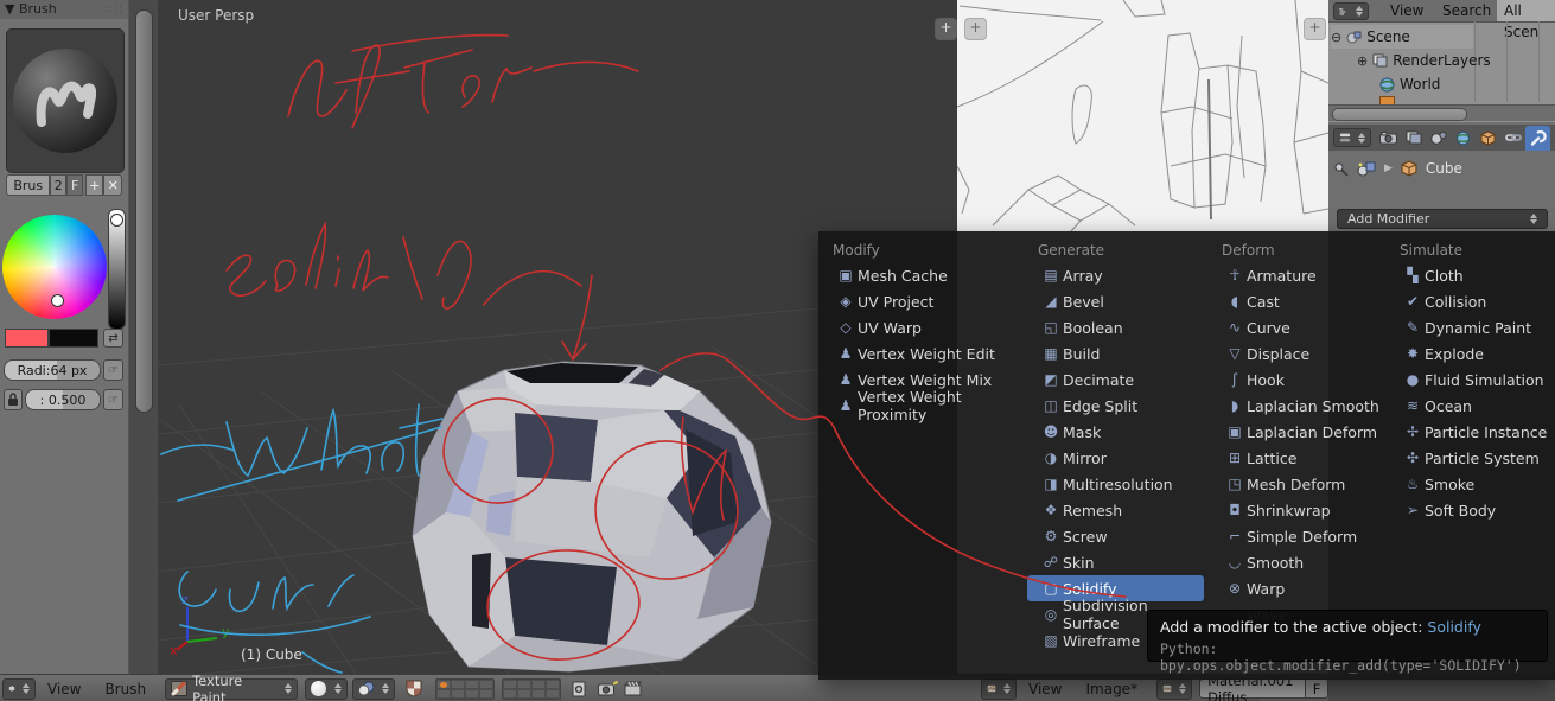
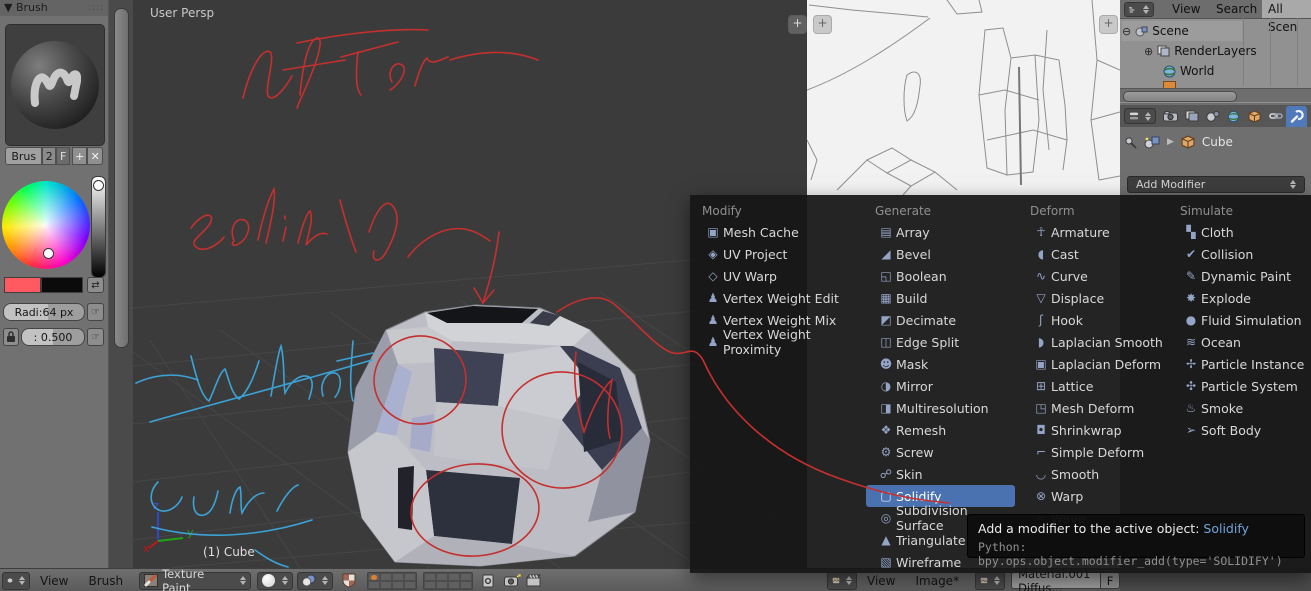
  ▼ Brush
  Brus
  2
  F
  +
  ✕
  ⇄
  Radi:64 px
  ☞
  : 0.500
  ☞
  z
  y
  x
  User Persp
  (1) Cube
  +
  +
  +
  View
  Search
  All Scen
  ⊖
  Scene
  ⊕
  RenderLayers
  World
  ▶
  Cube
  Add Modifier
  Modify
  ▣
  Mesh Cache
  ◈
  UV Project
  ◇
  UV Warp
  ♟
  Vertex Weight Edit
  ♟
  Vertex Weight Mix
  ♟
  Vertex Weight Proximity
  Generate
  ▤
  Array
  ◢
  Bevel
  ◱
  Boolean
  ▦
  Build
  ◩
  Decimate
  ◫
  Edge Split
  ☻
  Mask
  ◑
  Mirror
  ◨
  Multiresolution
  ❖
  Remesh
  ⚙
  Screw
  ☍
  Skin
  ▢
  olidify
  ◎
  Subdivision Surface
+ ▲
+ Triangulate
  ▧
  Wireframe
  Deform
  ☥
  Armature
  ◖
  Cast
  ∿
  Curve
  ▽
  Displace
  ʃ
  Hook
  ◗
  Laplacian Smooth
  ▣
  Laplacian Deform
  ⊞
  Lattice
  ◳
  Mesh Deform
  ◘
  Shrinkwrap
  ⌐
  Simple Deform
  ◡
  Smooth
  ⊗
  Warp
  Simulate
  ▚
  Cloth
  ✔
  Collision
  ✎
  Dynamic Paint
  ✸
  Explode
  ●
  Fluid Simulation
  ≋
  Ocean
  ✢
  Particle Instance
  ✣
  Particle System
  ♨
  Smoke
  ➢
  Soft Body
  Add a modifier to the active object: Solidify
  Python: bpy.ops.object.modifier_add(type='SOLIDIFY')
  View
  Brush
  Texture Paint
  View
  Image*
  Material.001 Diffus...
  F
